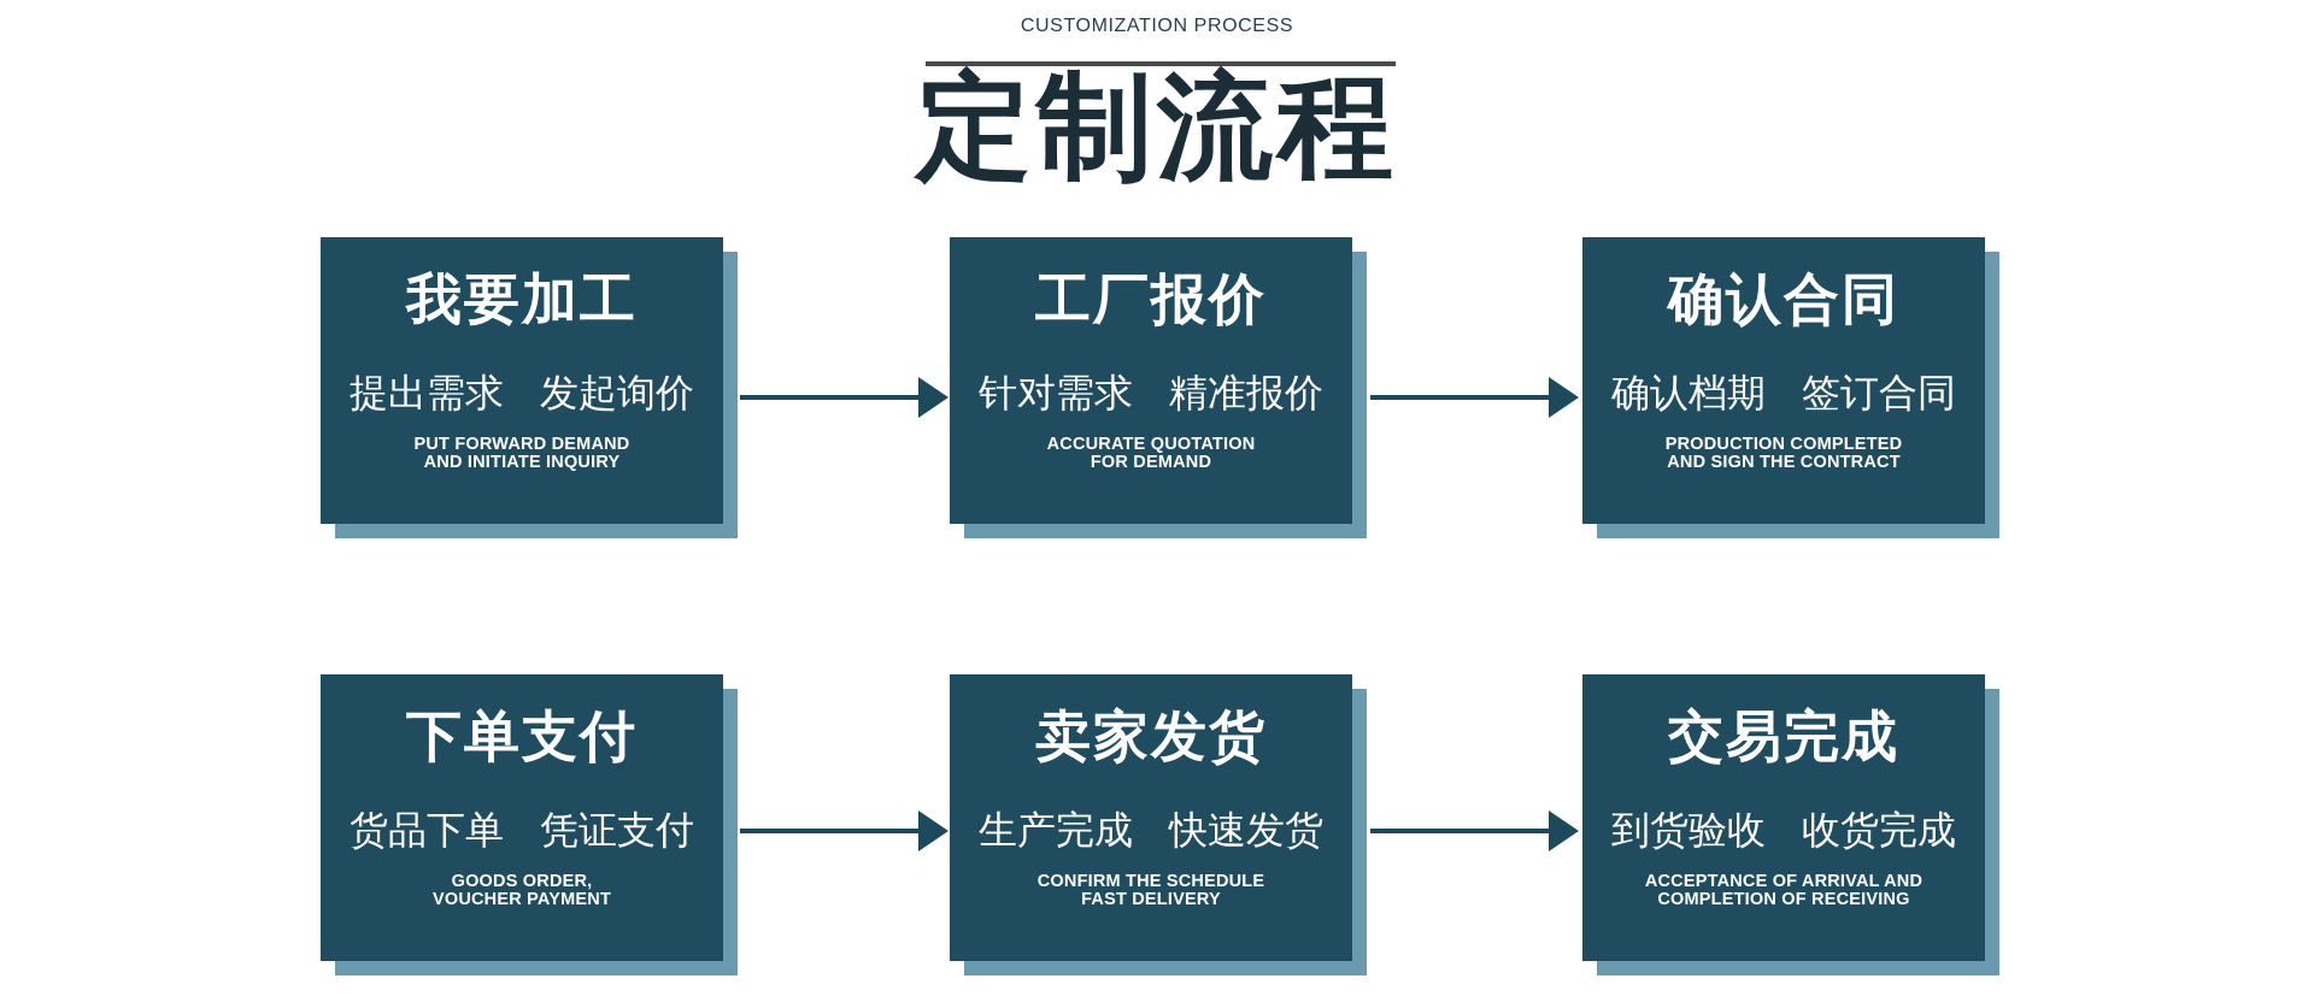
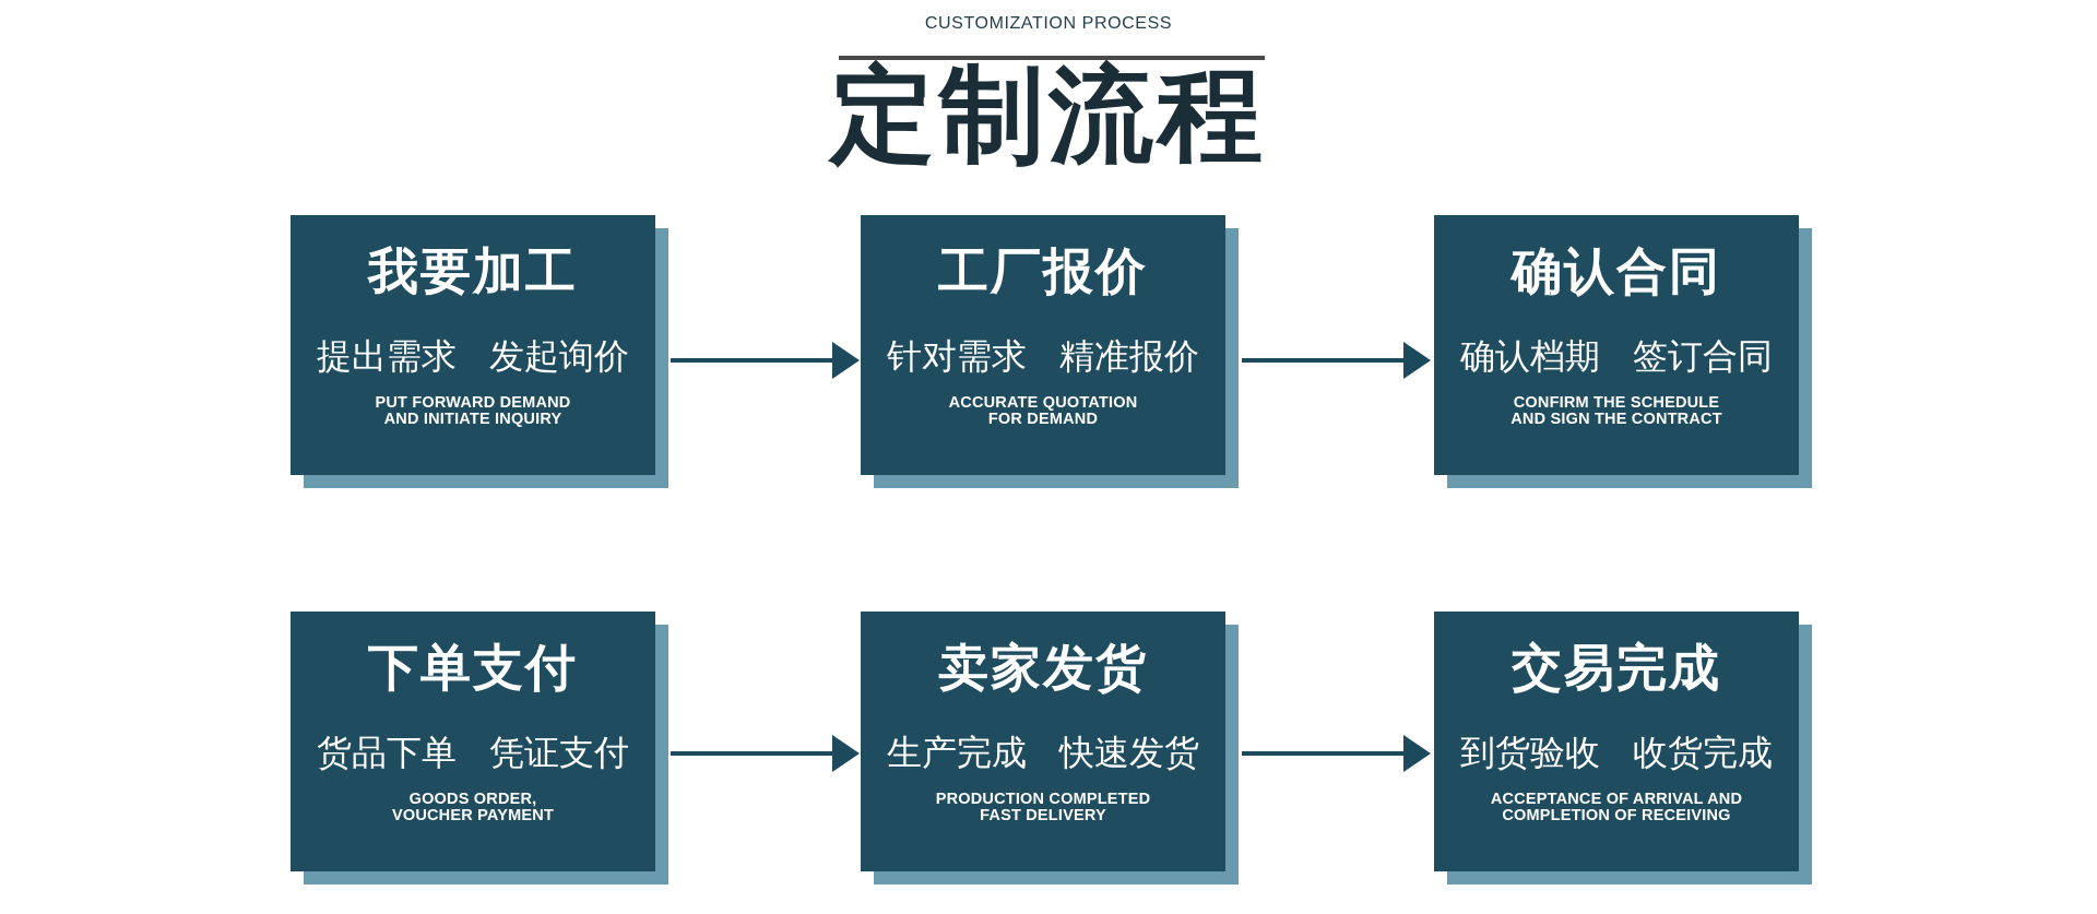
  CUSTOMIZATION PROCESS
  定制流程
  我要加工
  提出需求
  发起询价
  PUT FORWARD DEMAND
  AND INITIATE INQUIRY
  工厂报价
  针对需求
  精准报价
  ACCURATE QUOTATION
  FOR DEMAND
  确认合同
  确认档期
  签订合同
- PRODUCTION COMPLETED
+ CONFIRM THE SCHEDULE
  AND SIGN THE CONTRACT
  下单支付
  货品下单
  凭证支付
  GOODS ORDER,
  VOUCHER PAYMENT
  卖家发货
  生产完成
  快速发货
- CONFIRM THE SCHEDULE
+ PRODUCTION COMPLETED
  FAST DELIVERY
  交易完成
  到货验收
  收货完成
  ACCEPTANCE OF ARRIVAL AND
  COMPLETION OF RECEIVING
